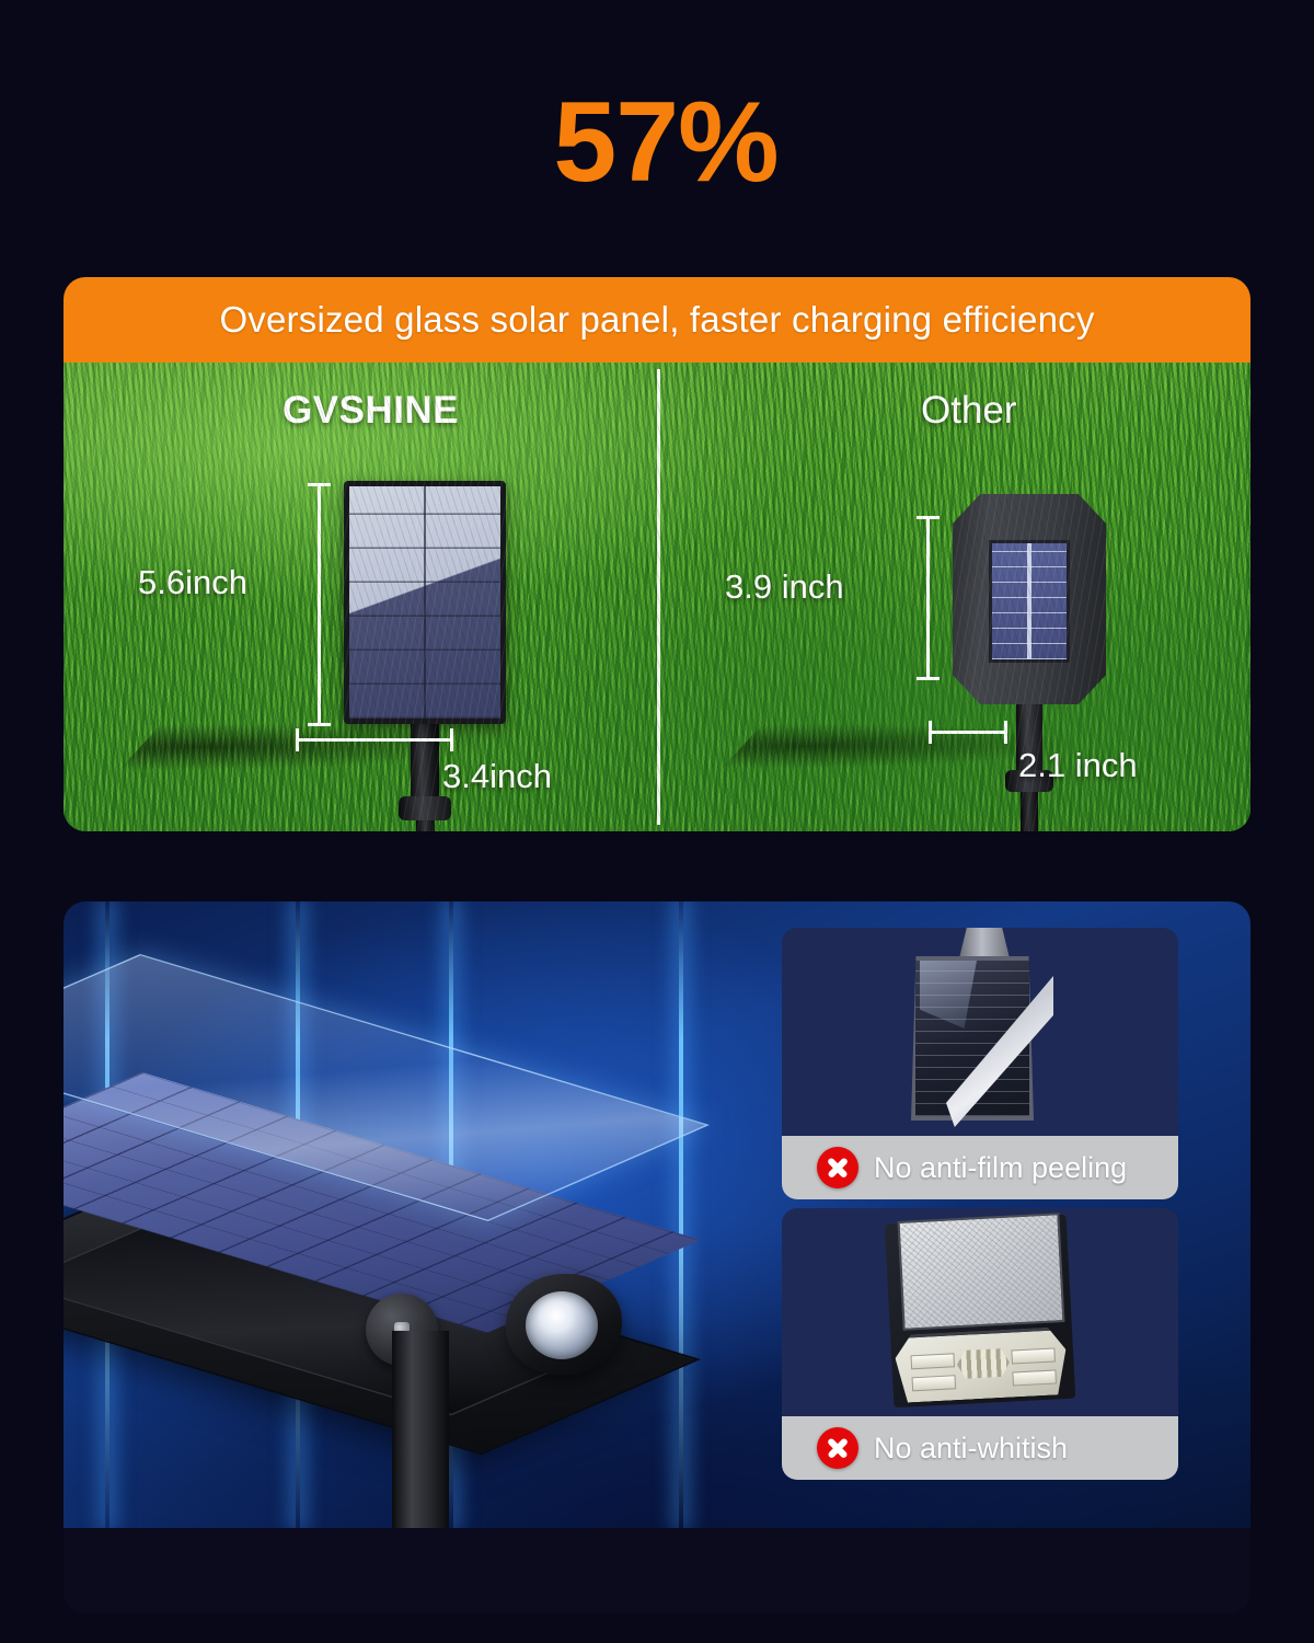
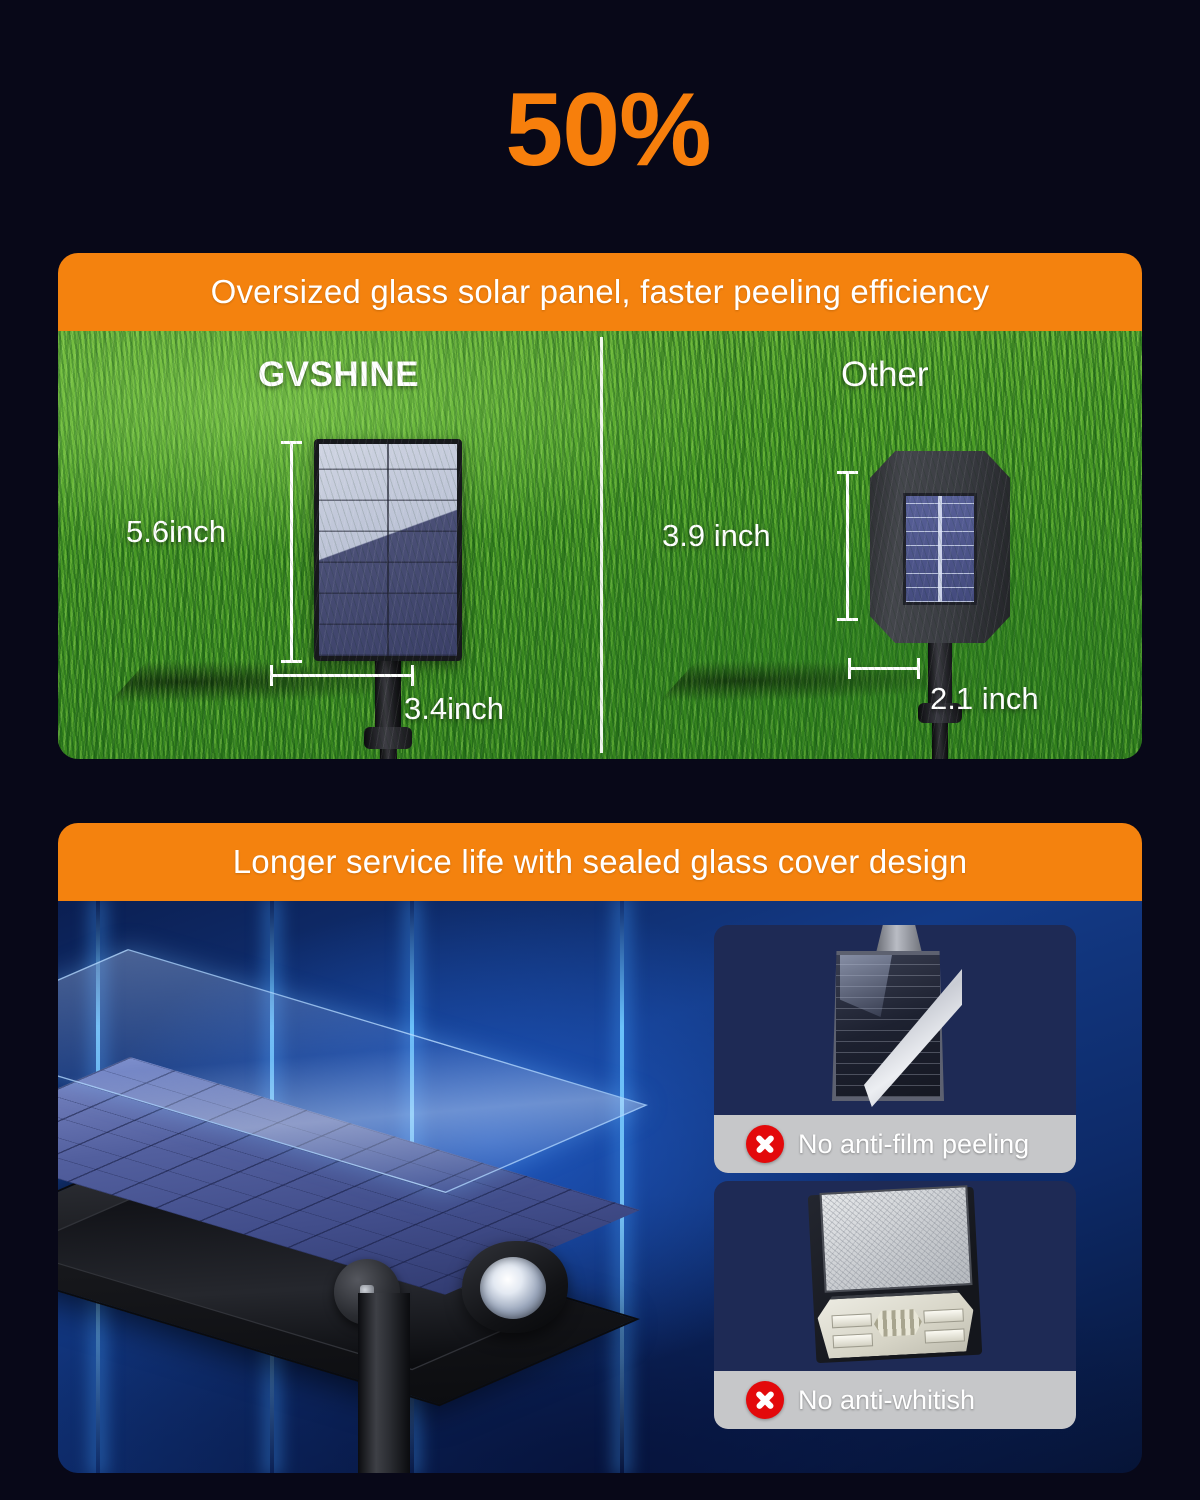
- 57%
+ 50%
- Oversized glass solar panel, faster charging efficiency
+ Oversized glass solar panel, faster peeling efficiency
+ Longer service life with sealed glass cover design
  No anti-film peeling
  No anti-whitish
